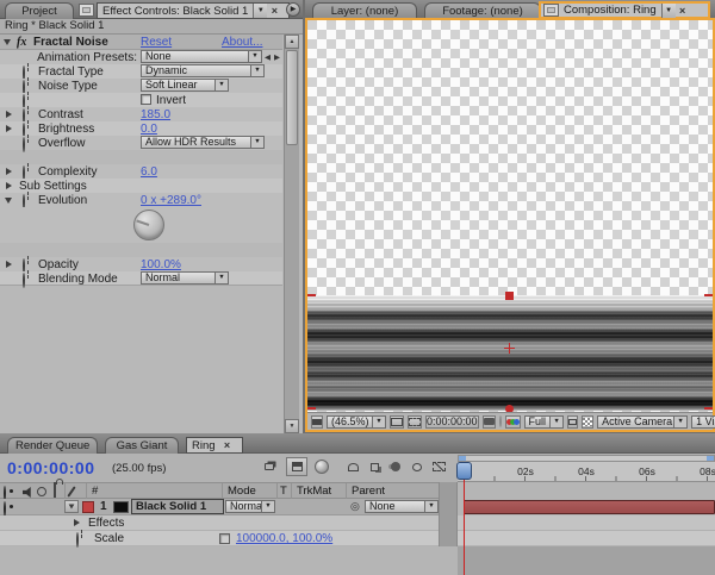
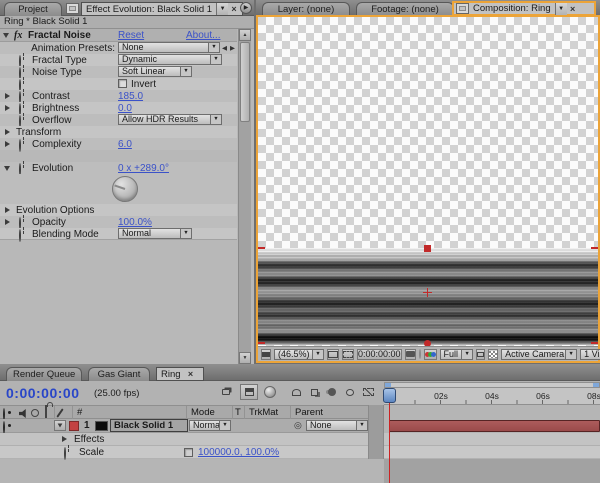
  Project
- Effect Controls: Black Solid 1
+ Effect Evolution: Black Solid 1
  ×
  Ring * Black Solid 1
  fx
  Fractal Noise
  Reset
  About...
  Animation Presets:
  None
  Fractal Type
  Dynamic
  Noise Type
  Soft Linear
  Invert
  Contrast
  185.0
  Brightness
  0.0
  Overflow
  Allow HDR Results
+ Transform
  Complexity
  6.0
- Sub Settings
  Evolution
  0 x +289.0°
+ Evolution Options
  Opacity
  100.0%
  Blending Mode
  Normal
  Layer: (none)
  Footage: (none)
  Composition: Ring
  ×
  (46.5%)
  0:00:00:00
  Full
  Active Camera
  1 Vi
  Render Queue
  Gas Giant
  Ring
  ×
  0:00:00:00
  (25.00 fps)
  #
  Mode
  T
  TrkMat
  Parent
  1
  Black Solid 1
  Norma
  ◎
  None
  Effects
  Scale
  100000.0, 100.0%
  02s
  04s
  06s
  08s
